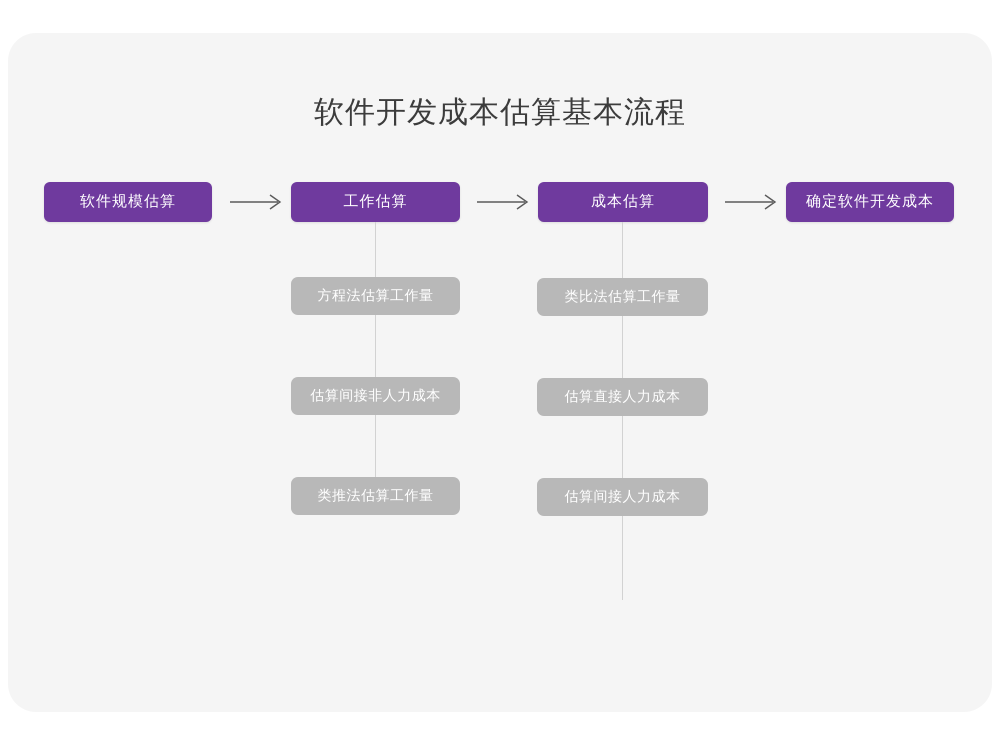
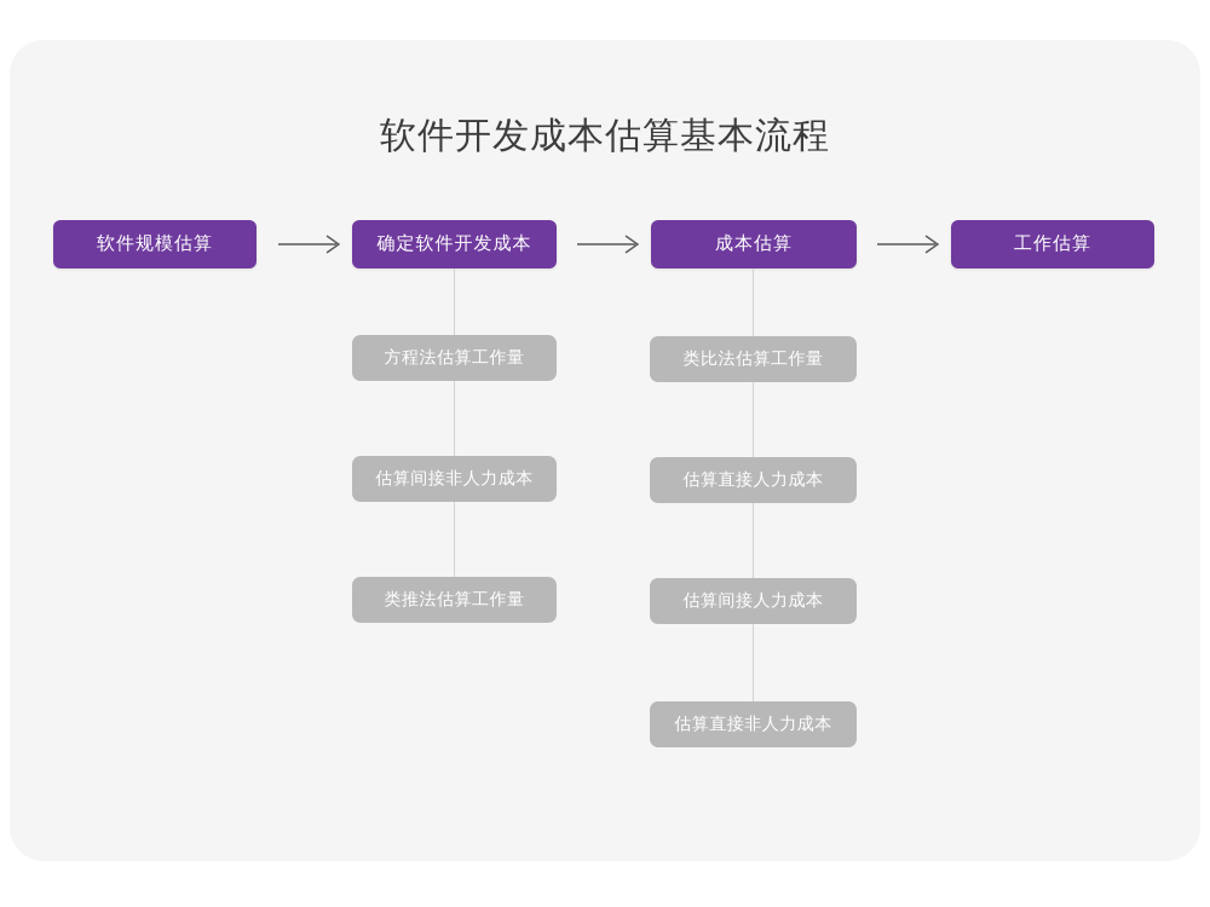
  软件开发成本估算基本流程
  软件规模估算
- 工作估算
+ 确定软件开发成本
  成本估算
- 确定软件开发成本
+ 工作估算
  方程法估算工作量
  估算间接非人力成本
  类推法估算工作量
  类比法估算工作量
  估算直接人力成本
  估算间接人力成本
+ 估算直接非人力成本
